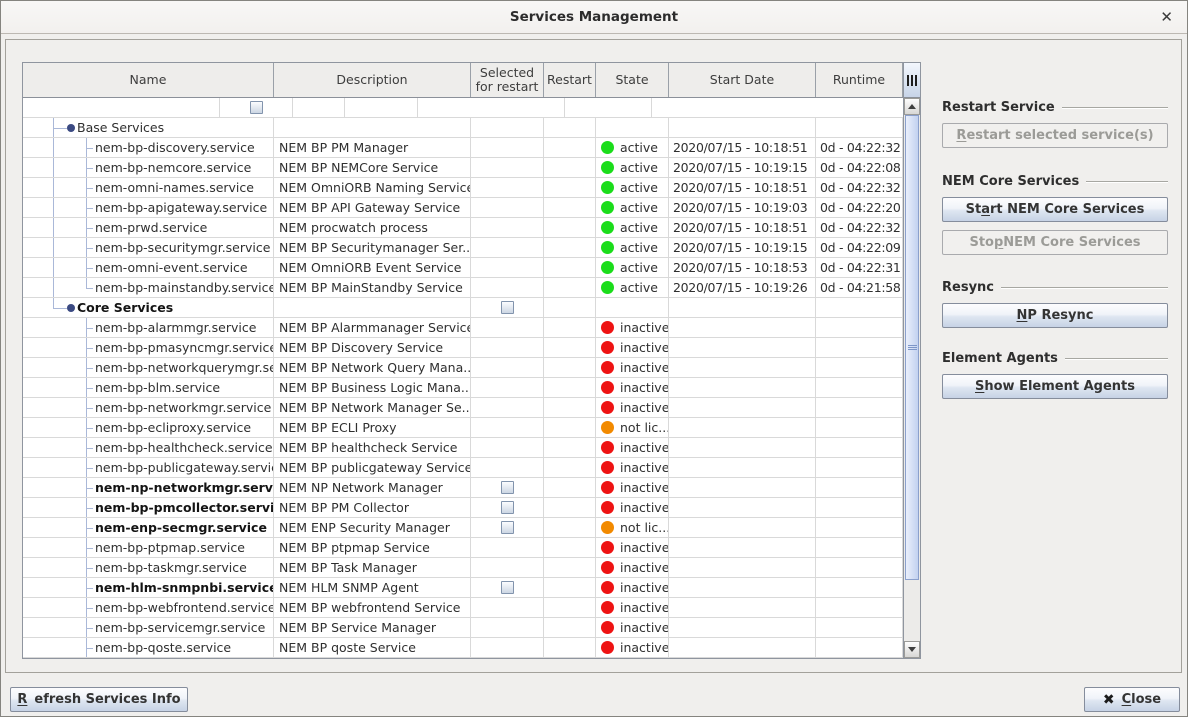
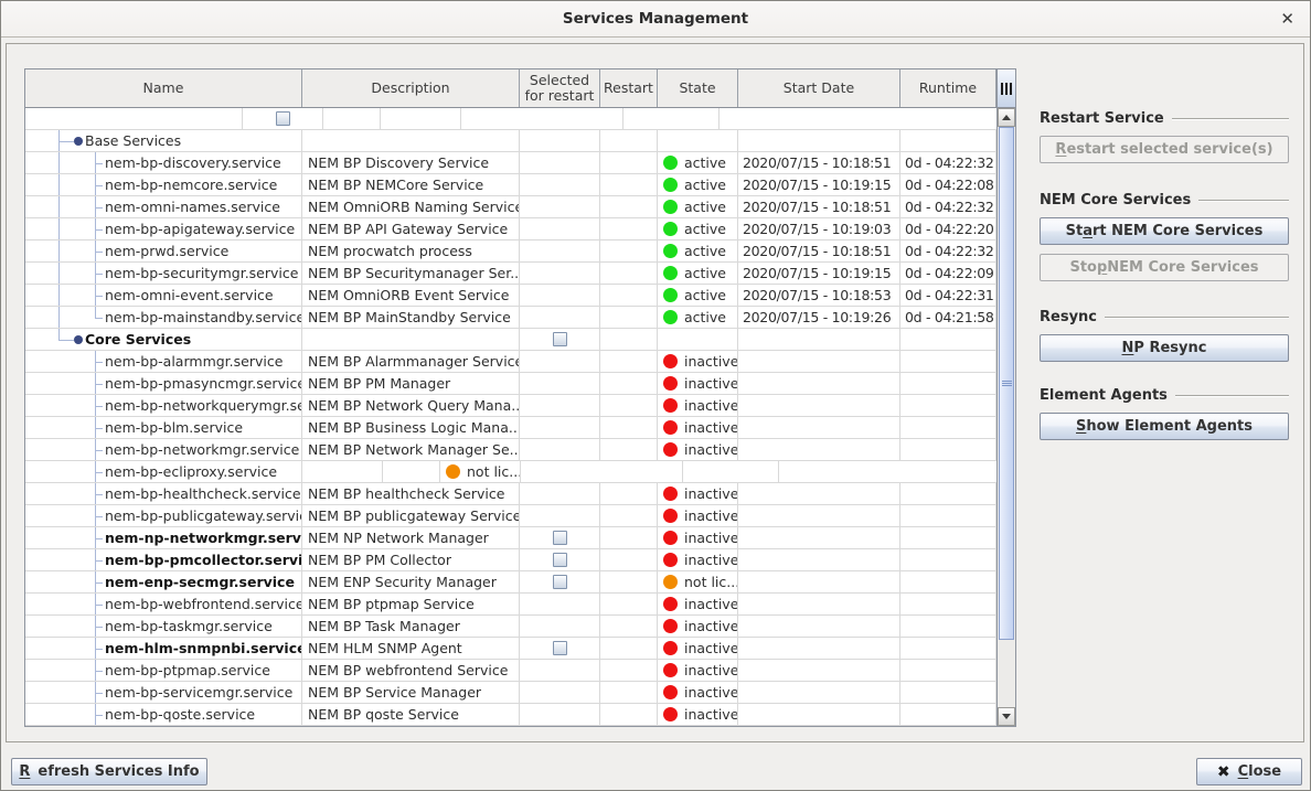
  Services Management
  ✕
  Name
  Description
  Selected for restart
  Restart
  State
  Start Date
  Runtime
  Base Services
  nem-bp-discovery.service
- NEM BP PM Manager
+ NEM BP Discovery Service
  active
  2020/07/15 - 10:18:51
  0d - 04:22:32
  nem-bp-nemcore.service
  NEM BP NEMCore Service
  active
  2020/07/15 - 10:19:15
  0d - 04:22:08
  nem-omni-names.service
  NEM OmniORB Naming Service
  active
  2020/07/15 - 10:18:51
  0d - 04:22:32
  nem-bp-apigateway.service
  NEM BP API Gateway Service
  active
  2020/07/15 - 10:19:03
  0d - 04:22:20
  nem-prwd.service
  NEM procwatch process
  active
  2020/07/15 - 10:18:51
  0d - 04:22:32
  nem-bp-securitymgr.service
  NEM BP Securitymanager Ser..
  active
  2020/07/15 - 10:19:15
  0d - 04:22:09
  nem-omni-event.service
  NEM OmniORB Event Service
  active
  2020/07/15 - 10:18:53
  0d - 04:22:31
  nem-bp-mainstandby.service
  NEM BP MainStandby Service
  active
  2020/07/15 - 10:19:26
  0d - 04:21:58
  Core Services
  nem-bp-alarmmgr.service
  NEM BP Alarmmanager Service
  inactive
  nem-bp-pmasyncmgr.servic
- NEM BP Discovery Service
+ NEM BP PM Manager
  inactive
  nem-bp-networkquerymgr.se
  NEM BP Network Query Mana..
  inactive
  nem-bp-blm.service
  NEM BP Business Logic Mana...
  inactive
  nem-bp-networkmgr.service
  NEM BP Network Manager Se..
  inactive
  nem-bp-ecliproxy.service
- NEM BP ECLI Proxy
  not lic..
  nem-bp-healthcheck.service
  NEM BP healthcheck Service
  inactive
  nem-bp-publicgateway.servi
  NEM BP publicgateway Service
  inactive
  nem-np-networkmgr.serv
  NEM NP Network Manager
  inactive
  nem-bp-pmcollector.servi
  NEM BP PM Collector
  inactive
  nem-enp-secmgr.service
  NEM ENP Security Manager
  not lic..
- nem-bp-ptpmap.service
+ nem-bp-webfrontend.service
  NEM BP ptpmap Service
  inactive
  nem-bp-taskmgr.service
  NEM BP Task Manager
  inactive
  nem-hlm-snmpnbi.servic
  NEM HLM SNMP Agent
  inactive
- nem-bp-webfrontend.service
+ nem-bp-ptpmap.service
  NEM BP webfrontend Service
  inactive
  nem-bp-servicemgr.service
  NEM BP Service Manager
  inactive
  nem-bp-qoste.service
  NEM BP qoste Service
  inactive
  Restart Service
  R
  estart selected service(s)
  NEM Core Services
  St
  a
  rt NEM Core Services
  Sto
  p
  NEM Core Services
  Resync
  N
  P Resync
  Element Agents
  S
  how Element Agents
  R
  efresh Services Info
  ✖
  Close
